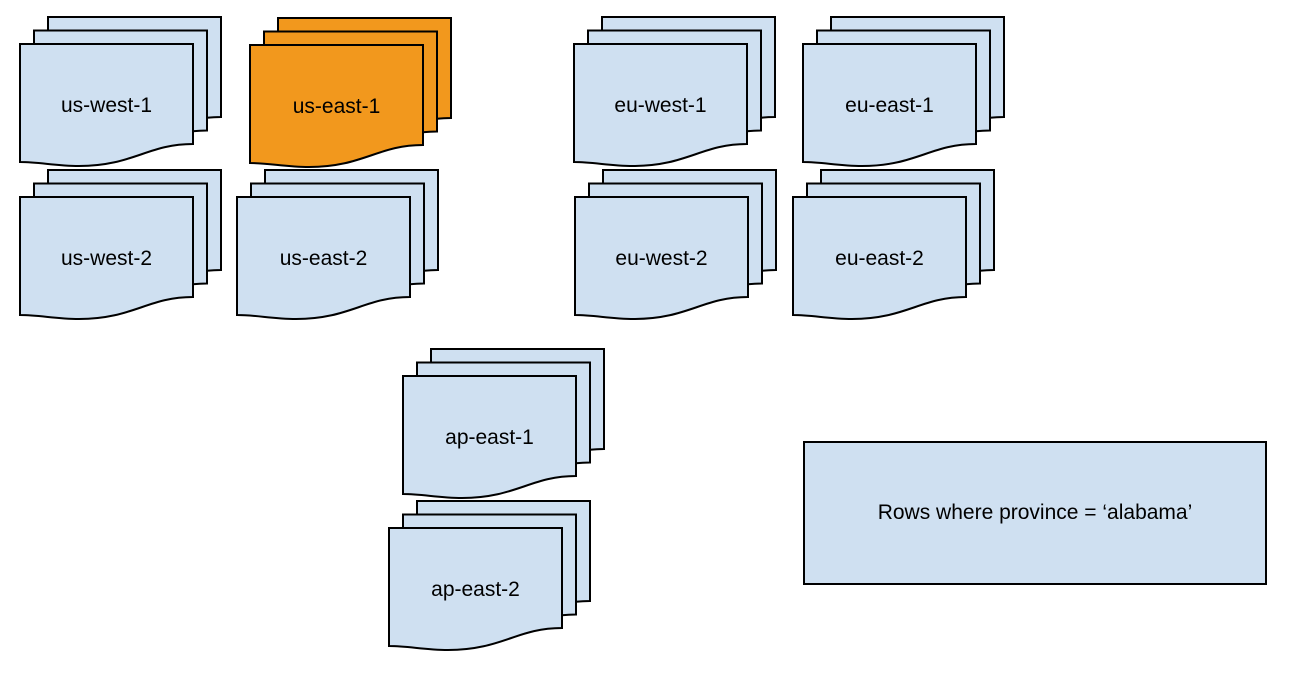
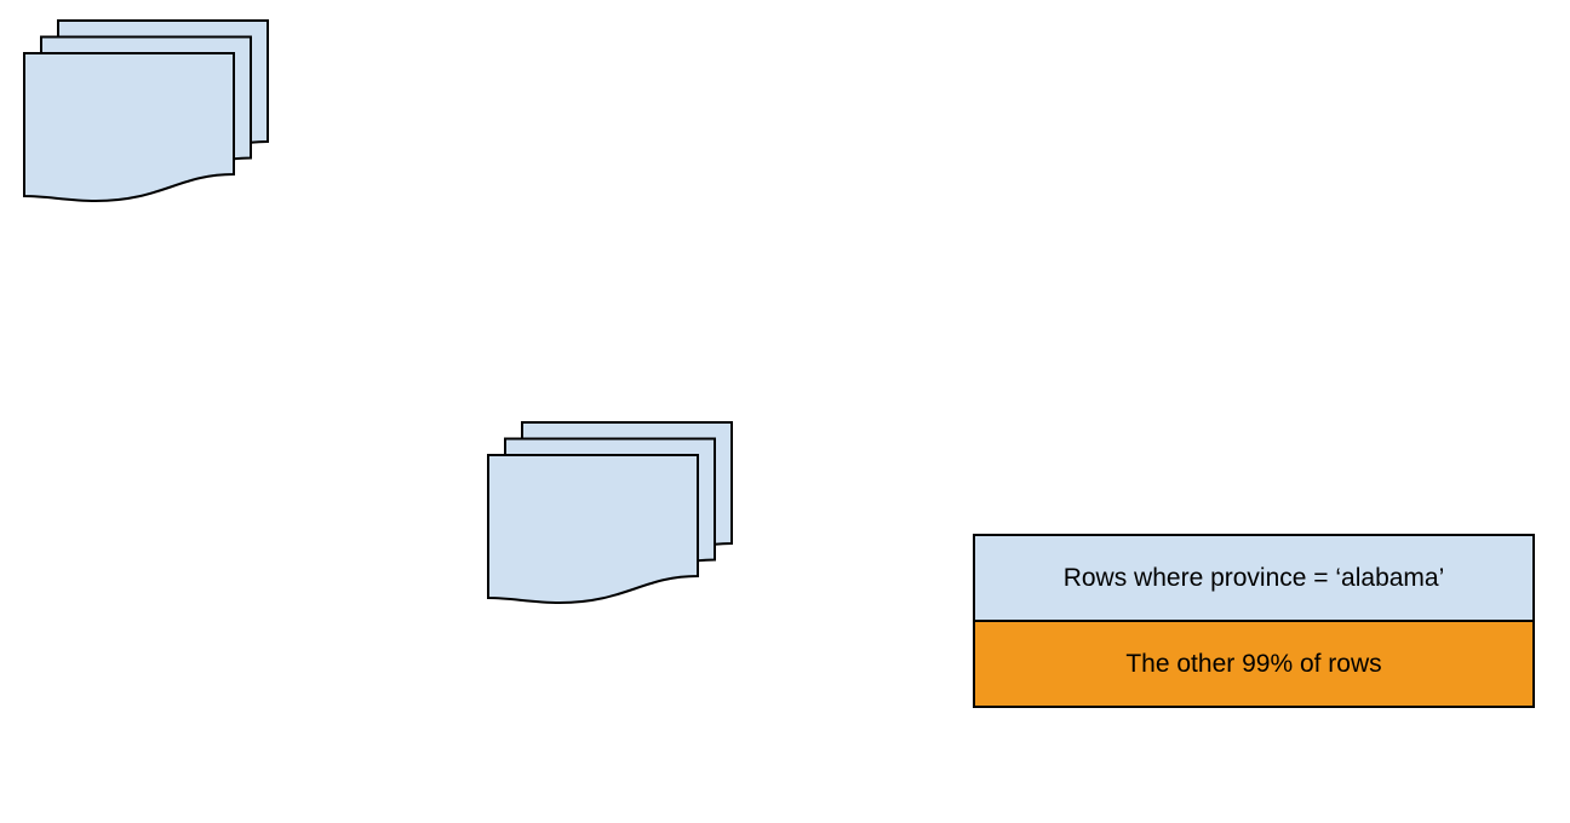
- us-west-1
- us-east-1
- eu-west-1
- eu-east-1
- us-west-2
- us-east-2
- eu-west-2
- eu-east-2
- ap-east-1
- ap-east-2
  Rows where province = ‘alabama’
+ The other 99% of rows
